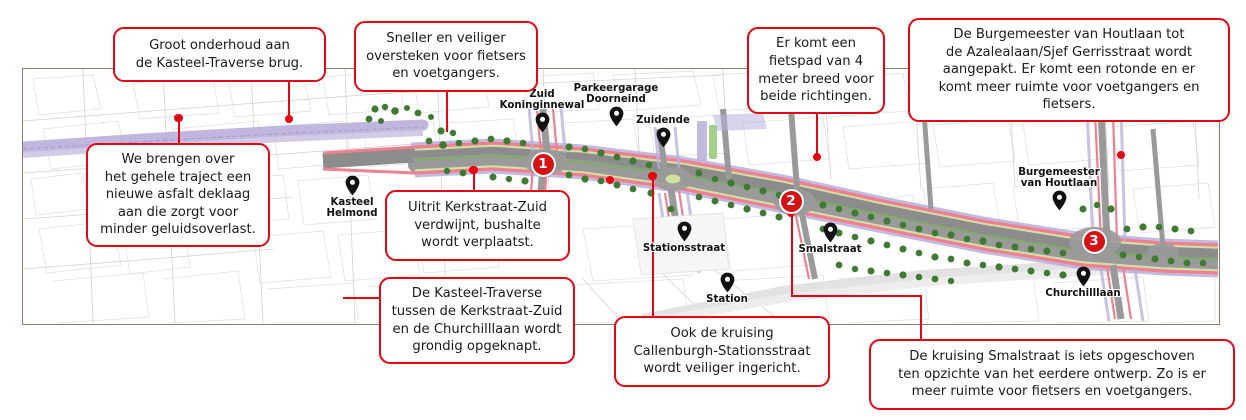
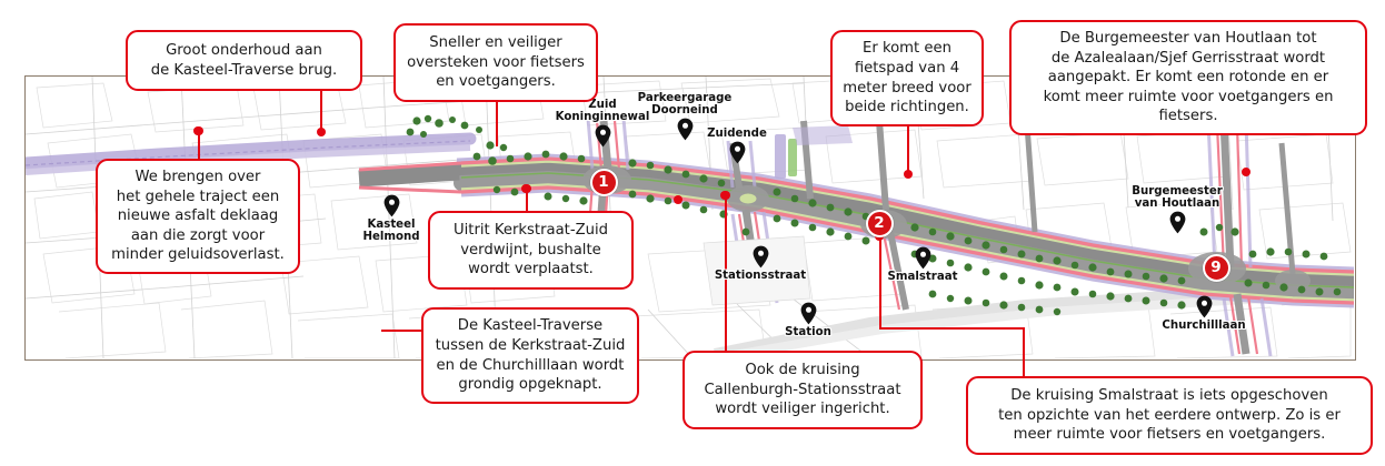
  Kasteel
  Helmond
  Zuid
  Koninginnewal
  Parkeergarage
  Doorneind
  Zuidende
  Stationsstraat
  Station
  Smalstraat
  Burgemeester
  van Houtlaan
  Churchilllaan
  1
  2
- 3
+ 9
  Groot onderhoud aan
  de Kasteel-Traverse brug.
  Sneller en veiliger
  oversteken voor fietsers
  en voetgangers.
  Er komt een
  fietspad van 4
  meter breed voor
  beide richtingen.
  De Burgemeester van Houtlaan tot
  de Azalealaan/Sjef Gerrisstraat wordt
  aangepakt. Er komt een rotonde en er
  komt meer ruimte voor voetgangers en
  fietsers.
  We brengen over
  het gehele traject een
  nieuwe asfalt deklaag
  aan die zorgt voor
  minder geluidsoverlast.
  Uitrit Kerkstraat-Zuid
  verdwijnt, bushalte
  wordt verplaatst.
  De Kasteel-Traverse
  tussen de Kerkstraat-Zuid
  en de Churchilllaan wordt
  grondig opgeknapt.
  Ook de kruising
  Callenburgh-Stationsstraat
  wordt veiliger ingericht.
  De kruising Smalstraat is iets opgeschoven
  ten opzichte van het eerdere ontwerp. Zo is er
  meer ruimte voor fietsers en voetgangers.
